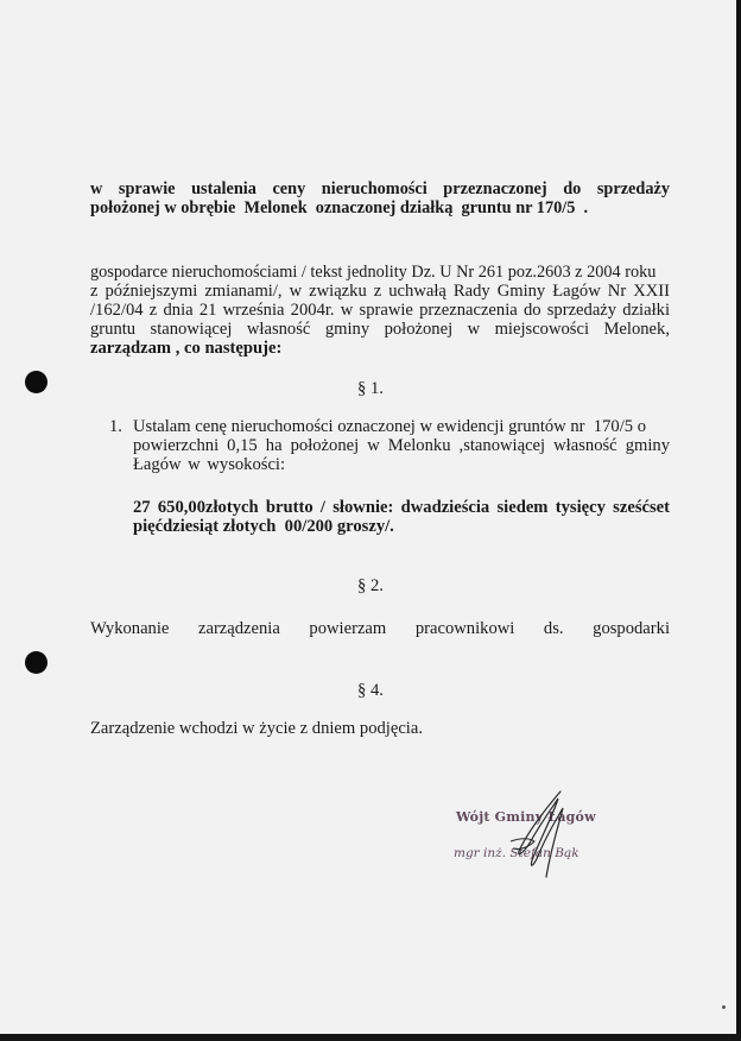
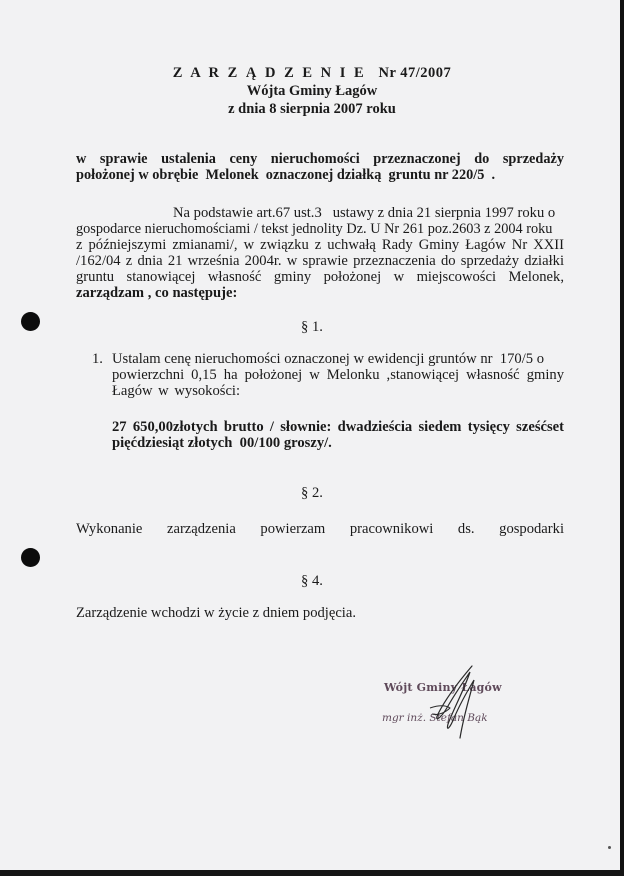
+ Z A R Z Ą D Z E N I E Nr 47/2007
+ Wójta Gminy Łagów
+ z dnia 8 sierpnia 2007 roku
  w sprawie ustalenia ceny nieruchomości przeznaczonej do sprzedaży
- położonej w obrębie Melonek oznaczonej działką gruntu nr 170/5 .
+ położonej w obrębie Melonek oznaczonej działką gruntu nr 220/5 .
+ Na podstawie art.67 ust.3 ustawy z dnia 21 sierpnia 1997 roku o
  gospodarce nieruchomościami / tekst jednolity Dz. U Nr 261 poz.2603 z 2004 roku
  z późniejszymi zmianami/, w związku z uchwałą Rady Gminy Łagów Nr XXII
  /162/04 z dnia 21 września 2004r. w sprawie przeznaczenia do sprzedaży działki
  gruntu stanowiącej własność gminy położonej w miejscowości Melonek,
  zarządzam , co następuje:
  § 1.
  1.
  Ustalam cenę nieruchomości oznaczonej w ewidencji gruntów nr 170/5 o
  powierzchni 0,15 ha położonej w Melonku ,stanowiącej własność gminy
  Łagów w wysokości:
  27 650,00złotych brutto / słownie: dwadzieścia siedem tysięcy sześćset
- pięćdziesiąt złotych 00/200 groszy/.
+ pięćdziesiąt złotych 00/100 groszy/.
  § 2.
  Wykonanie zarządzenia powierzam pracownikowi ds. gospodarki
  § 4.
  Zarządzenie wchodzi w życie z dniem podjęcia.
  Wójt Gminy Łagów
  mgr inż. Sefn Bąk
